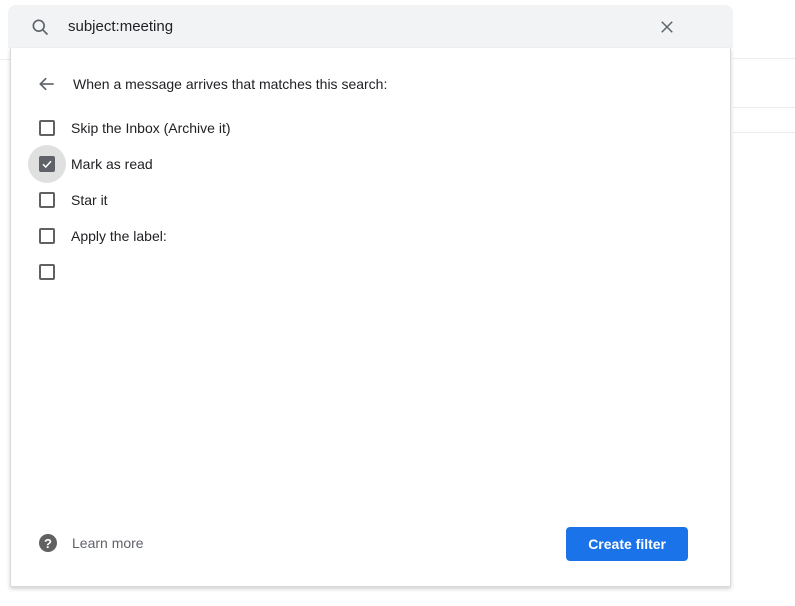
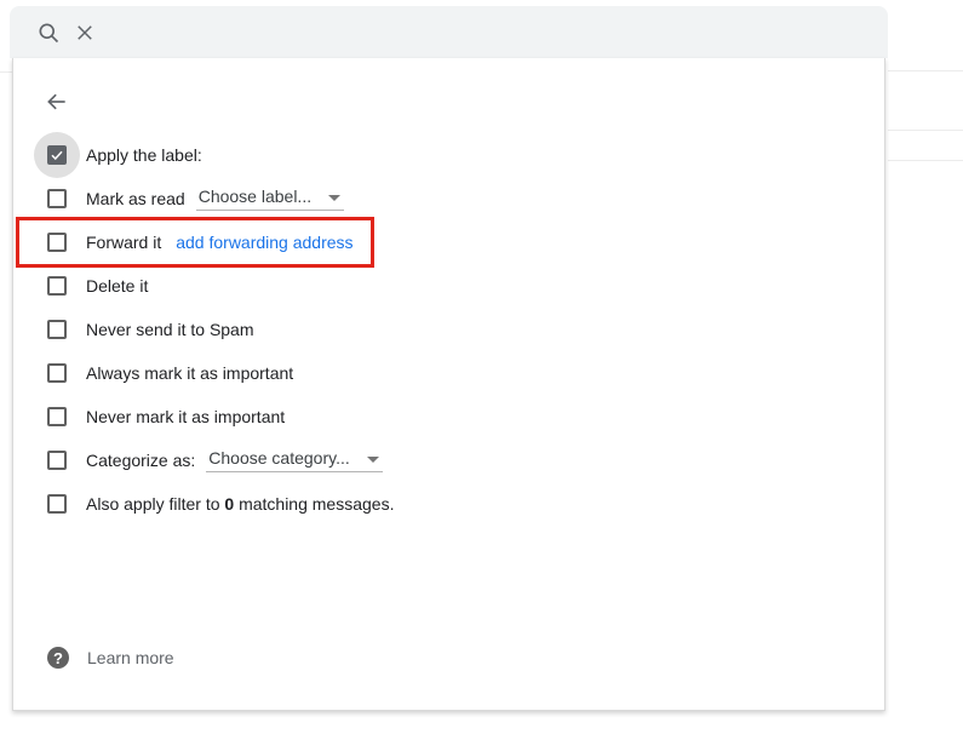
- subject:meeting
- When a message arrives that matches this search:
- Skip the Inbox (Archive it)
- Mark as read
+ Apply the label:
- Star it
- Apply the label:
+ Mark as read
+ Choose label...
+ Forward it
+ add forwarding address
+ Delete it
+ Never send it to Spam
+ Always mark it as important
+ Never mark it as important
+ Categorize as:
+ Choose category...
+ Also apply filter to 0 matching messages.
  ?
  Learn more
- Create filter
